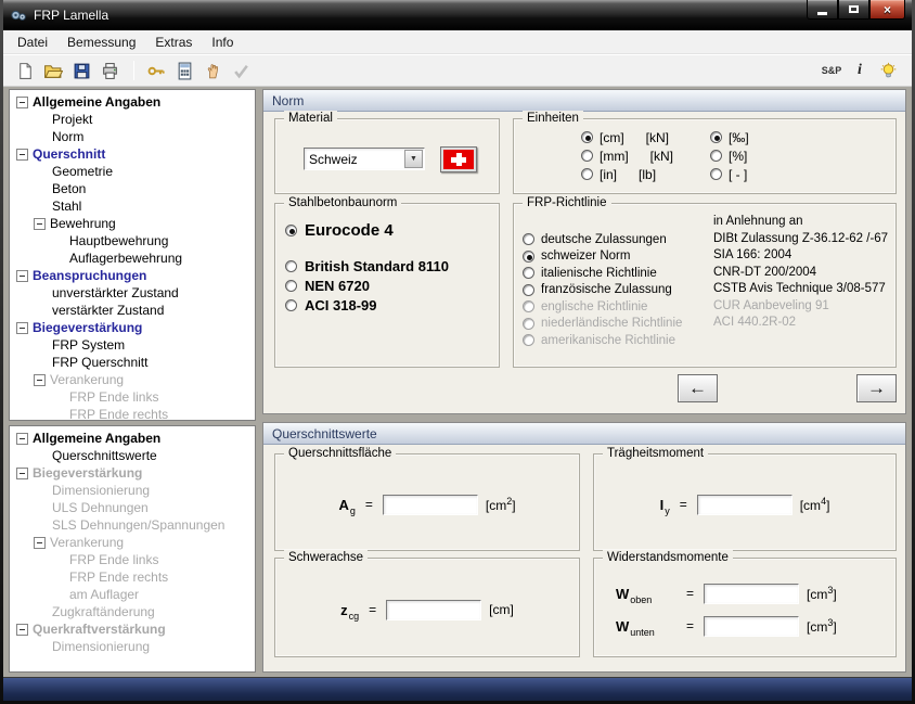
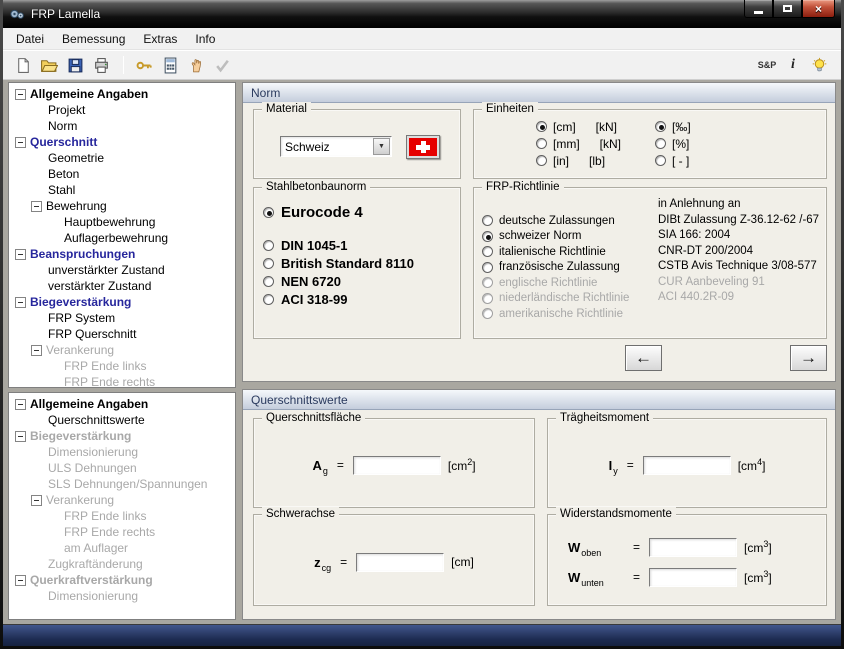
  FRP Lamella
  ×
  Datei
  Bemessung
  Extras
  Info
  S&P
  i
  Allgemeine Angaben
  Projekt
  Norm
  Querschnitt
  Geometrie
  Beton
  Stahl
  Bewehrung
  Hauptbewehrung
  Auflagerbewehrung
  Beanspruchungen
  unverstärkter Zustand
  verstärkter Zustand
  Biegeverstärkung
  FRP System
  FRP Querschnitt
  Verankerung
  FRP Ende links
  FRP Ende rechts
  Allgemeine Angaben
  Querschnittswerte
  Biegeverstärkung
  Dimensionierung
  ULS Dehnungen
  SLS Dehnungen/Spannungen
  Verankerung
  FRP Ende links
  FRP Ende rechts
  am Auflager
  Zugkraftänderung
  Querkraftverstärkung
  Dimensionierung
  Norm
  Material
  Schweiz
  Einheiten
  [cm]
  [kN]
  [mm]
  [kN]
  [in]
  [lb]
  [‰]
  [%]
  [ - ]
  Stahlbetonbaunorm
  Eurocode 4
+ DIN 1045-1
  British Standard 8110
  NEN 6720
  ACI 318-99
  FRP-Richtlinie
  deutsche Zulassungen
  schweizer Norm
  italienische Richtlinie
  französische Zulassung
  englische Richtlinie
  niederländische Richtlinie
  amerikanische Richtlinie
  in Anlehnung an
  DIBt Zulassung Z-36.12-62 /-67
  SIA 166: 2004
  CNR-DT 200/2004
  CSTB Avis Technique 3/08-577
  CUR Aanbeveling 91
- ACI 440.2R-02
+ ACI 440.2R-09
  ←
  →
  Querschnittswerte
  Querschnittsfläche
  Ag
  =
  [cm2]
  Trägheitsmoment
  Iy
  =
  [cm4]
  Schwerachse
  zcg
  =
  [cm]
  Widerstandsmomente
  Woben
  =
  [cm3]
  Wunten
  =
  [cm3]
